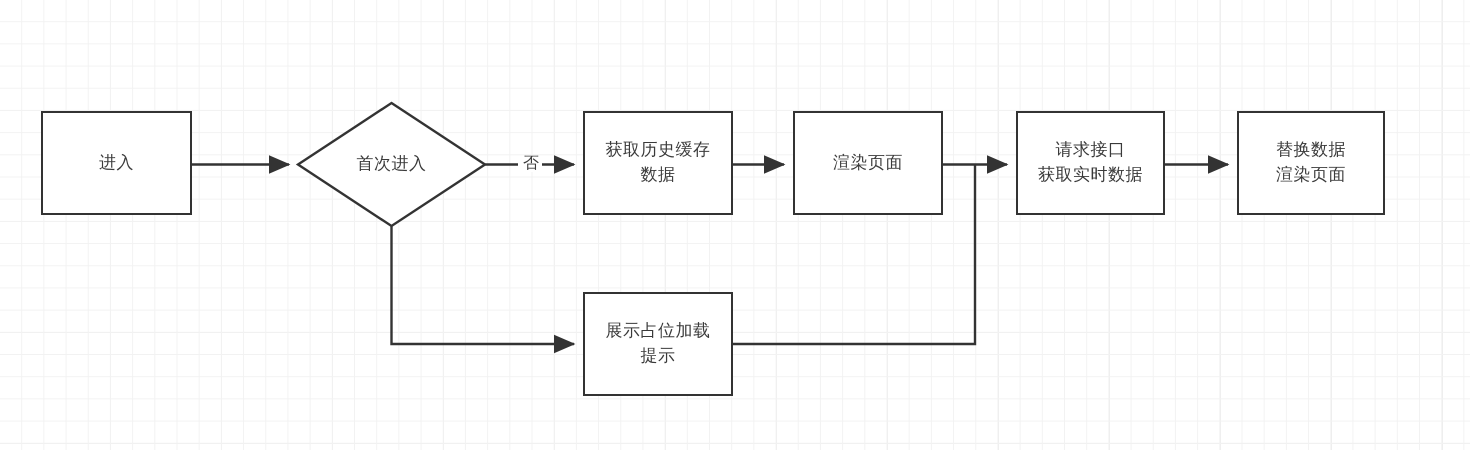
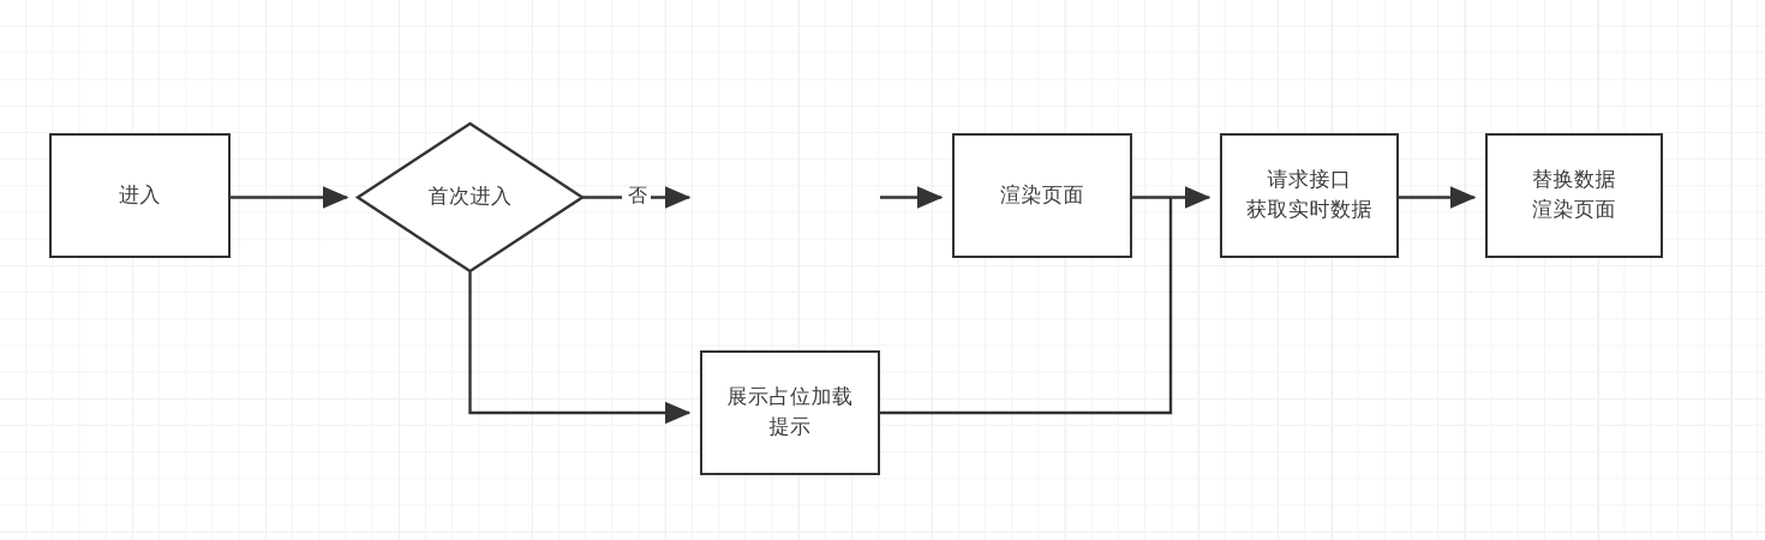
  进入
  首次进入
- 获取历史缓存
- 数据
  渲染页面
  请求接口
  获取实时数据
  替换数据
  渲染页面
  展示占位加载
  提示
  否
